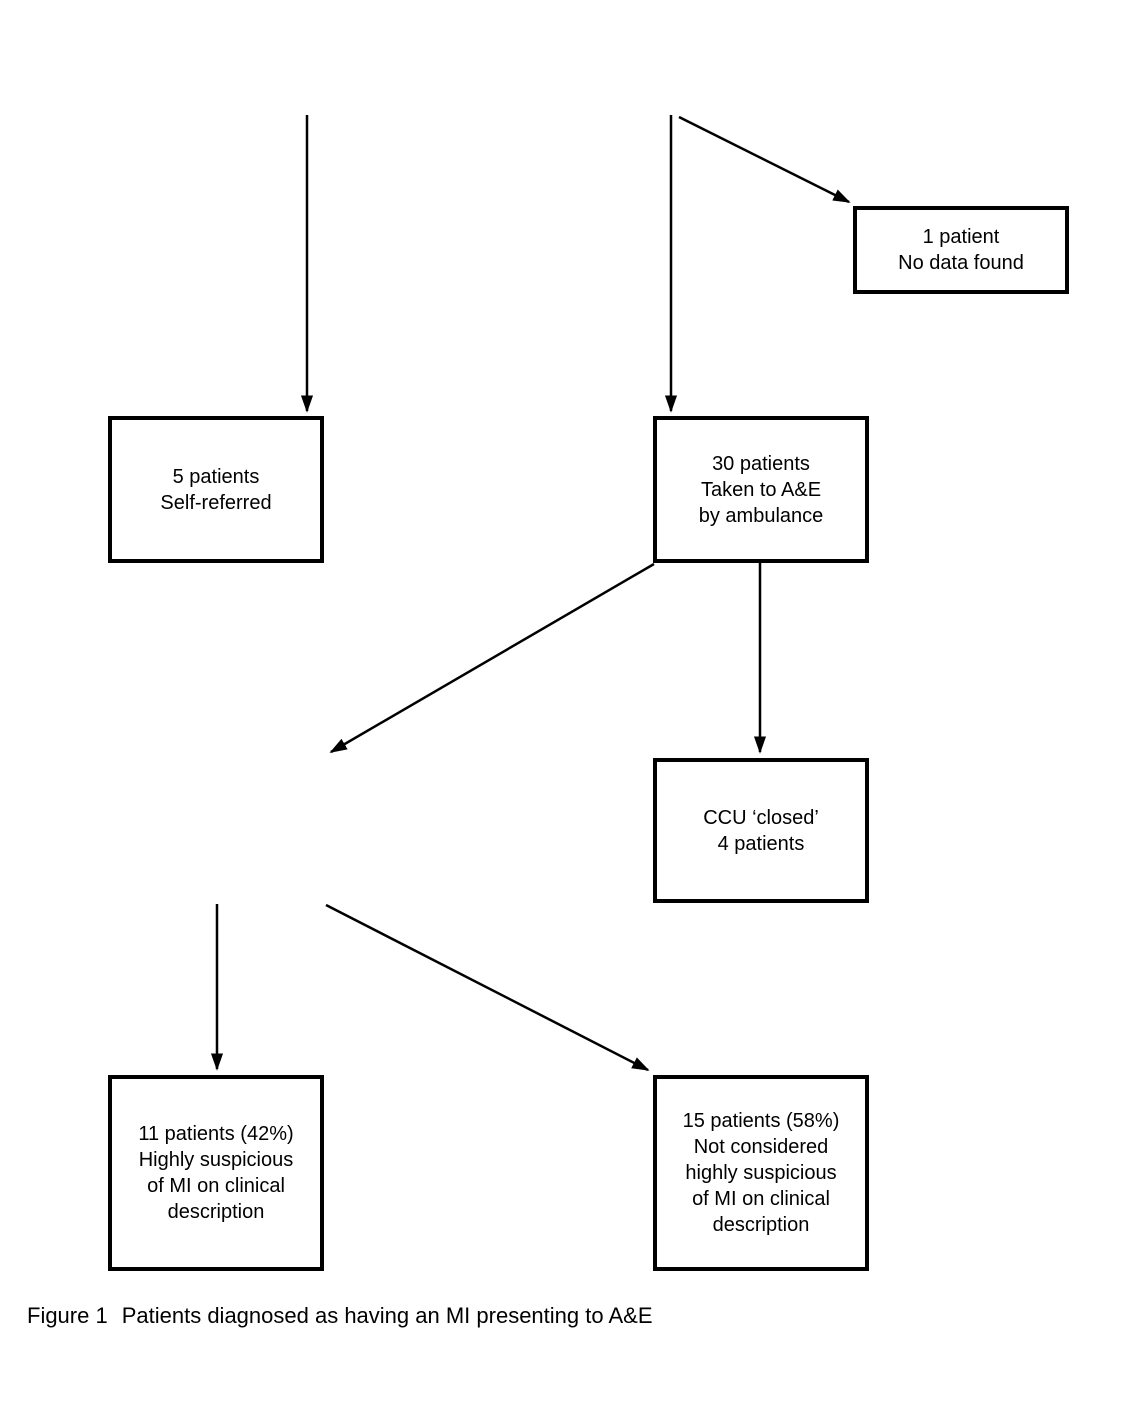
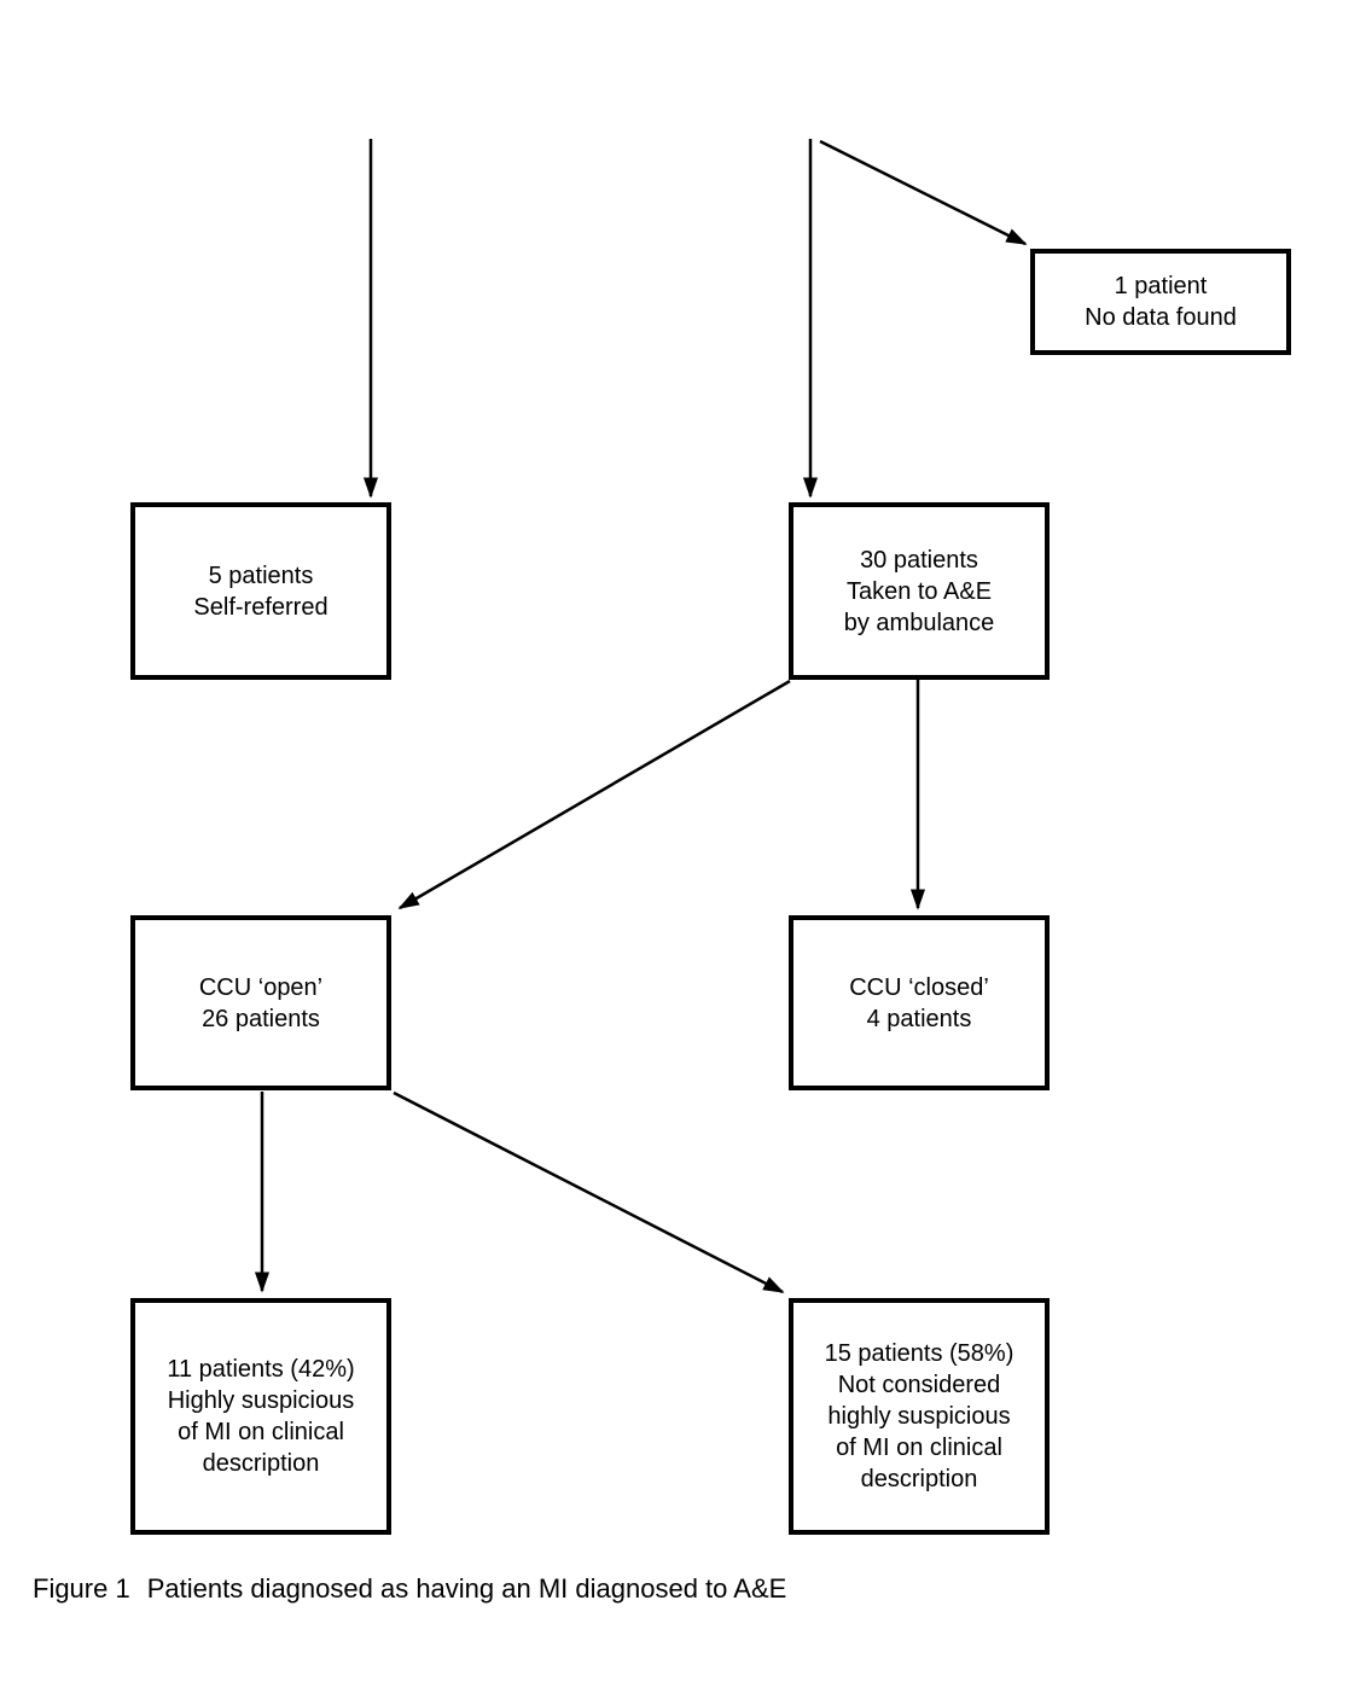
  1 patient
  No data found
  5 patients
  Self-referred
  30 patients
  Taken to A&E
  by ambulance
+ CCU ‘open’
+ 26 patients
  CCU ‘closed’
  4 patients
  11 patients (42%)
  Highly suspicious
  of MI on clinical
  description
  15 patients (58%)
  Not considered
  highly suspicious
  of MI on clinical
  description
- Figure 1 Patients diagnosed as having an MI presenting to A&E
+ Figure 1 Patients diagnosed as having an MI diagnosed to A&E
